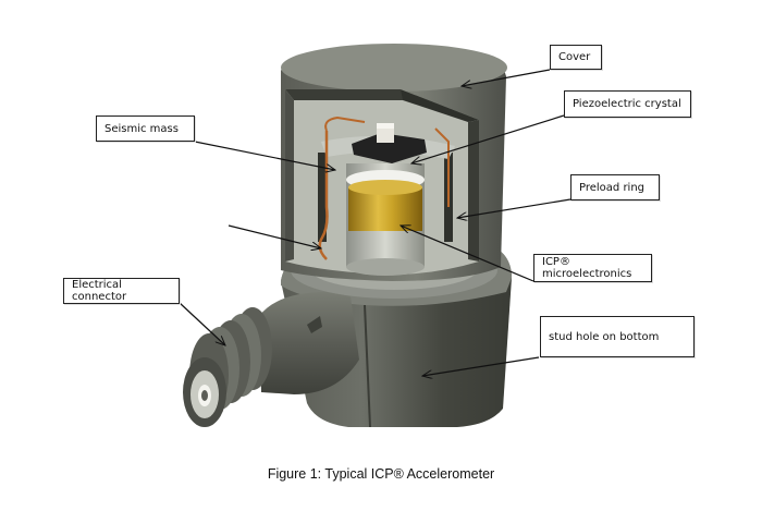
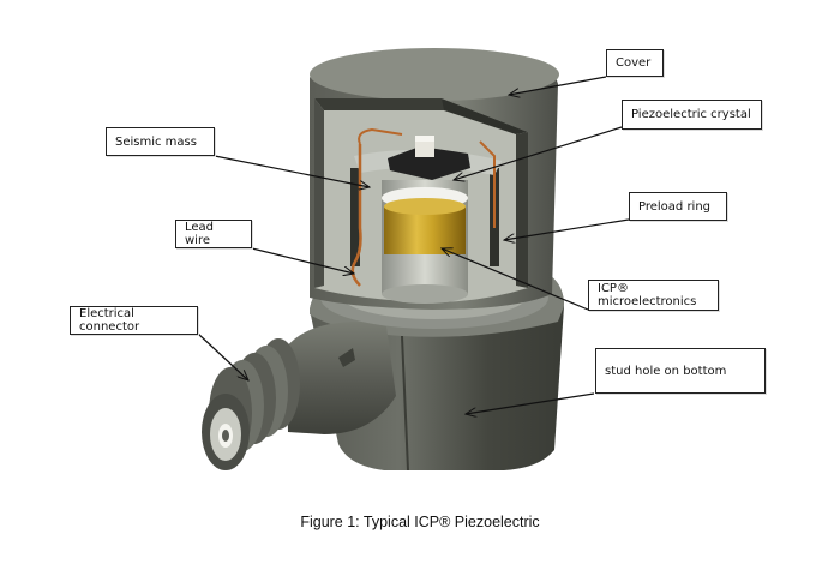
  Cover
  Piezoelectric crystal
  Seismic mass
  Preload ring
+ Lead wire
  ICP® microelectronics
  Electrical connector
  stud hole on bottom
- Figure 1: Typical ICP® Accelerometer
+ Figure 1: Typical ICP® Piezoelectric
